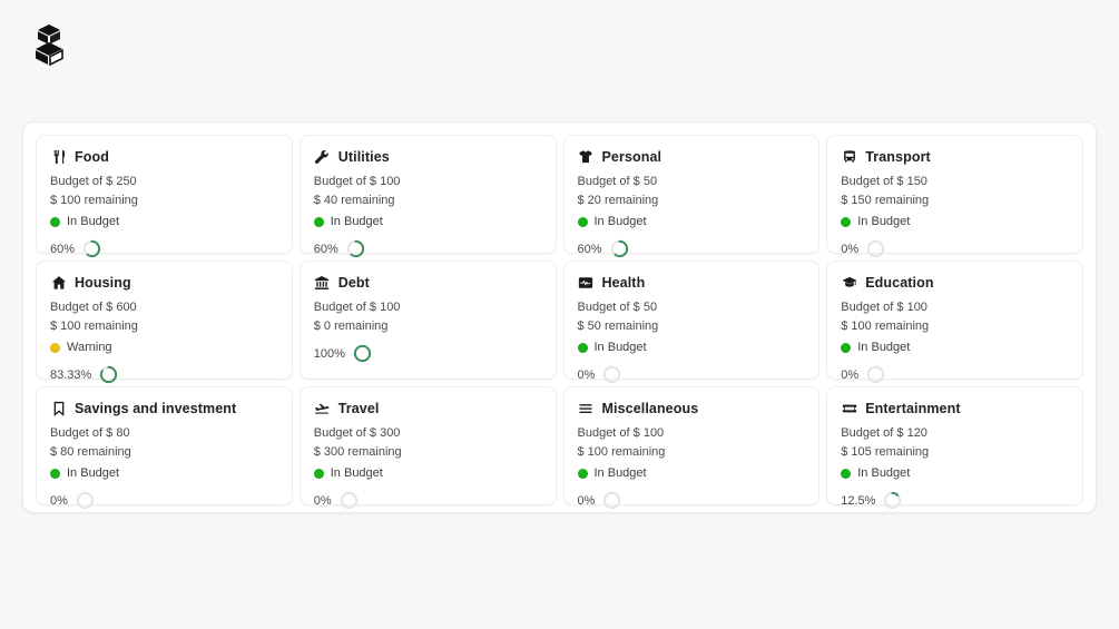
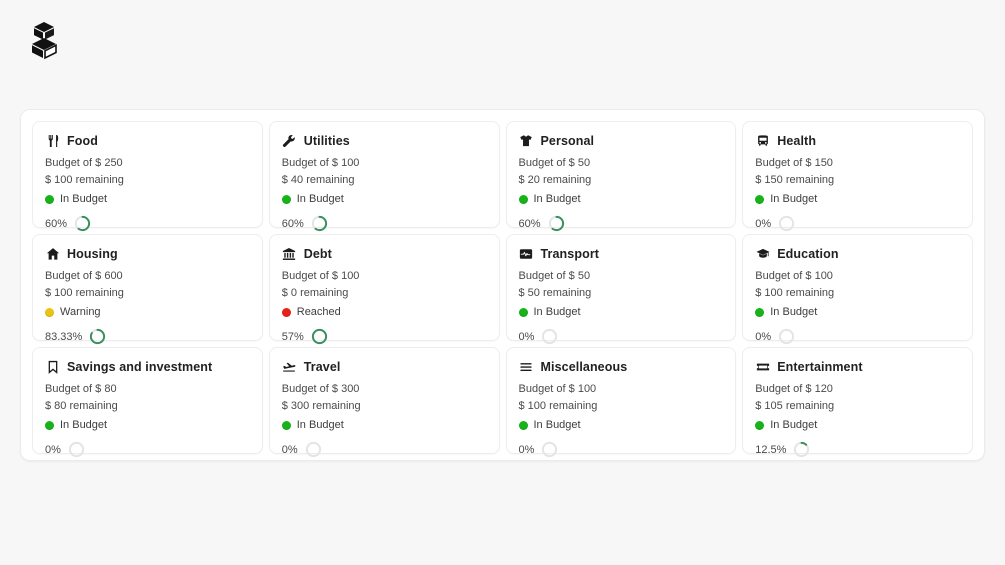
  Food
  Budget of $ 250
  $ 100 remaining
  In Budget
  60%
  Utilities
  Budget of $ 100
  $ 40 remaining
  In Budget
  60%
  Personal
  Budget of $ 50
  $ 20 remaining
  In Budget
  60%
- Transport
+ Health
  Budget of $ 150
  $ 150 remaining
  In Budget
  0%
  Housing
  Budget of $ 600
  $ 100 remaining
  Warning
  83.33%
  Debt
  Budget of $ 100
  $ 0 remaining
+ Reached
- 100%
+ 57%
- Health
+ Transport
  Budget of $ 50
  $ 50 remaining
  In Budget
  0%
  Education
  Budget of $ 100
  $ 100 remaining
  In Budget
  0%
  Savings and investment
  Budget of $ 80
  $ 80 remaining
  In Budget
  0%
  Travel
  Budget of $ 300
  $ 300 remaining
  In Budget
  0%
  Miscellaneous
  Budget of $ 100
  $ 100 remaining
  In Budget
  0%
  Entertainment
  Budget of $ 120
  $ 105 remaining
  In Budget
  12.5%
